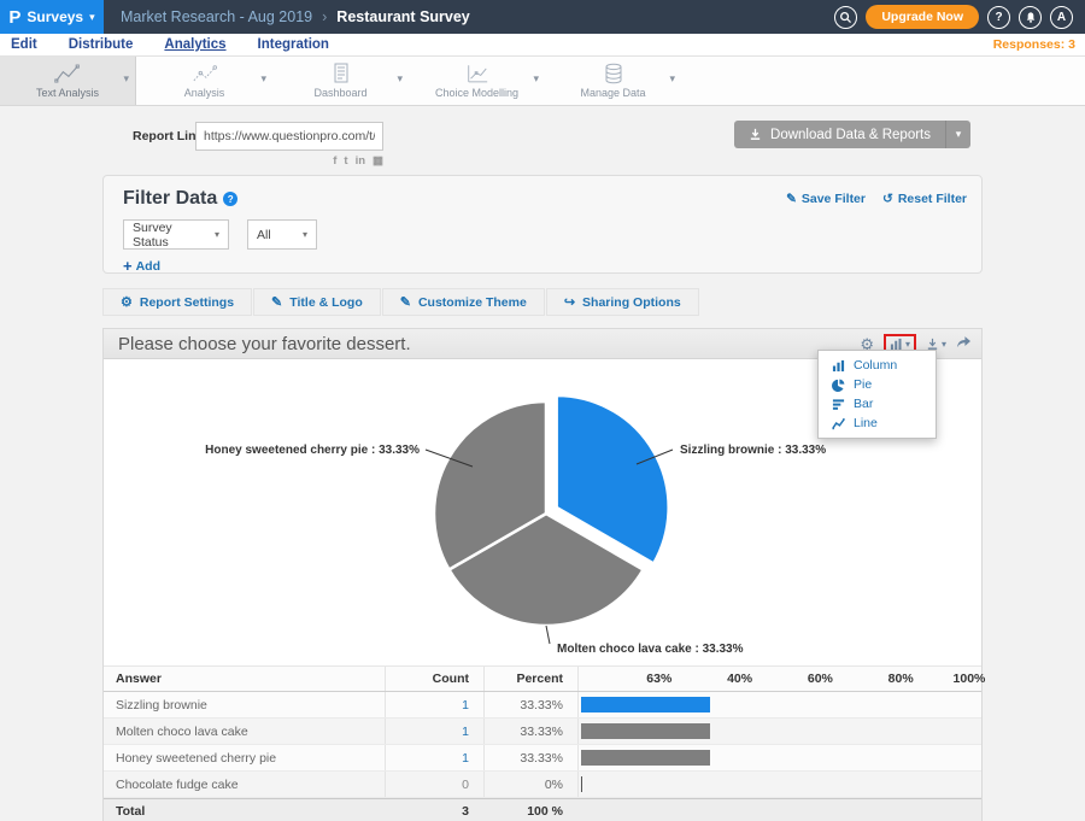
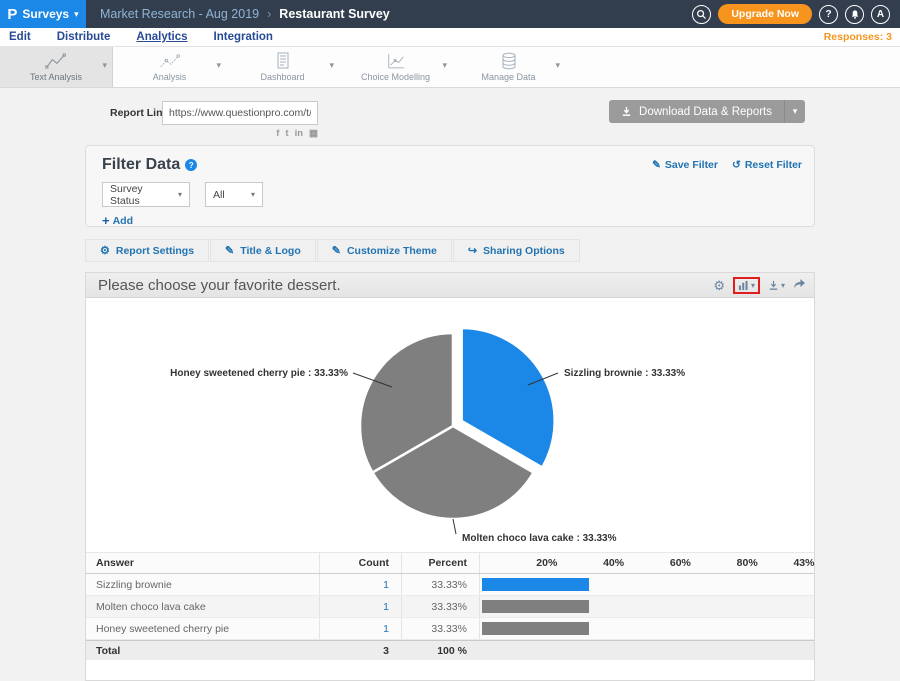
  P
  Surveys
  ▾
  Market Research - Aug 2019
  ›
  Restaurant Survey
  Upgrade Now
  ?
  A
  Edit
  Distribute
  Analytics
  Integration
  Responses: 3
  Text Analysis
  ▾
  Analysis
  ▾
  Dashboard
  ▾
  Choice Modelling
  ▾
  Manage Data
  ▾
  Report Lin
  https://www.questionpro.com/t/
  f
  t
  in
  ▦
  Download Data & Reports
  ▾
  Filter Data
  ?
  ✎
  Save Filter
  ↺
  Reset Filter
  Survey Status
  ▾
  All
  ▾
  +
  Add
  ⚙
  Report Settings
  ✎
  Title & Logo
  ✎
  Customize Theme
  ↪
  Sharing Options
  Please choose your favorite dessert.
  ⚙
  ▾
  ▾
  Honey sweetened cherry pie : 33.33%
  Sizzling brownie : 33.33%
  Molten choco lava cake : 33.33%
  Answer
  Count
  Percent
- 63%
+ 20%
  40%
  60%
  80%
- 100%
+ 43%
  Sizzling brownie
  1
  33.33%
  Molten choco lava cake
  1
  33.33%
  Honey sweetened cherry pie
  1
  33.33%
- Chocolate fudge cake
- 0
- 0%
  Total
  3
  100 %
- Column
- Pie
- Bar
- Line
